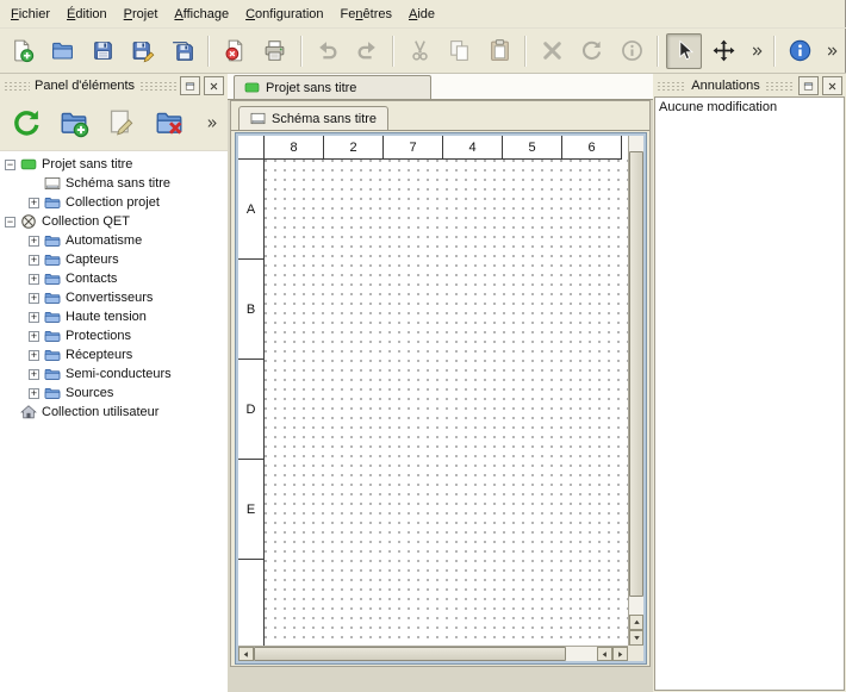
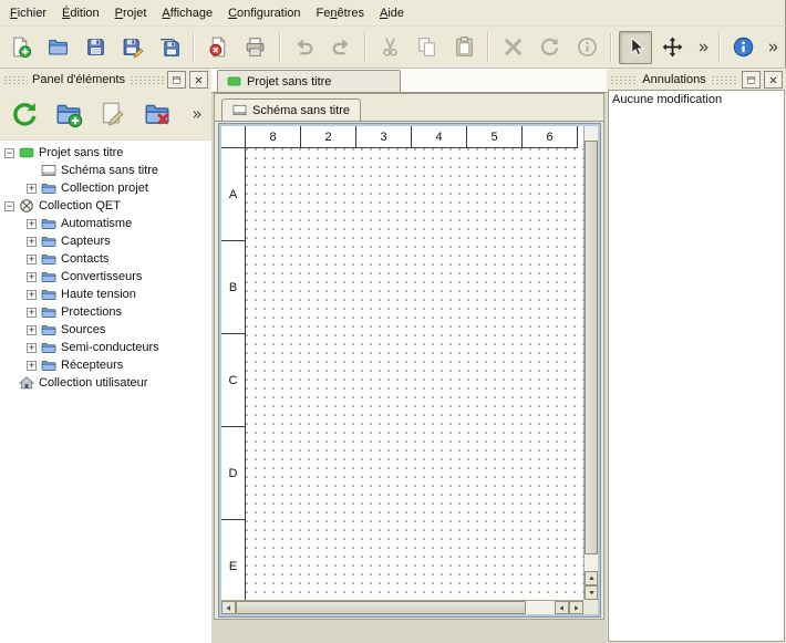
  Fichier
  Édition
  Projet
  Affichage
  Configuration
  Fenêtres
  Aide
  Panel d'éléments
  −
  Projet sans titre
  Schéma sans titre
  +
  Collection projet
  −
  Collection QET
  +
  Automatisme
  +
  Capteurs
  +
  Contacts
  +
  Convertisseurs
  +
  Haute tension
  +
  Protections
  +
- Récepteurs
+ Sources
  +
  Semi-conducteurs
  +
- Sources
+ Récepteurs
  Collection utilisateur
  Projet sans titre
  Schéma sans titre
  8
  2
- 7
+ 3
  4
  5
  6
  A
  B
+ C
  D
  E
  Annulations
  Aucune modification
